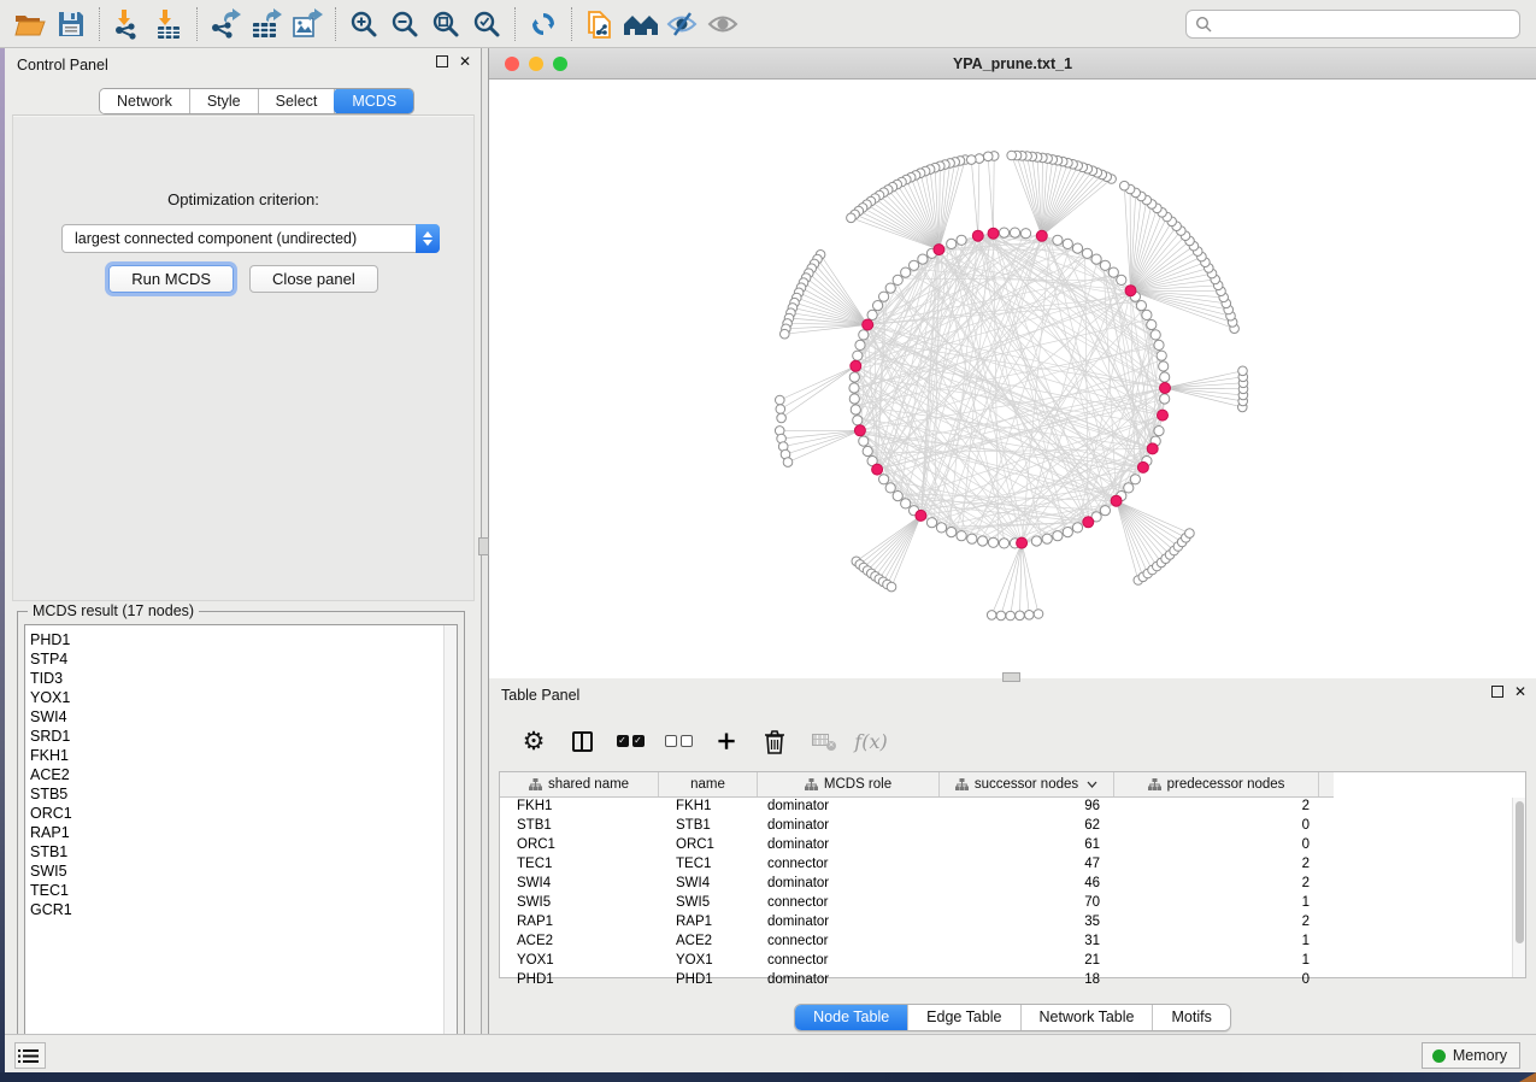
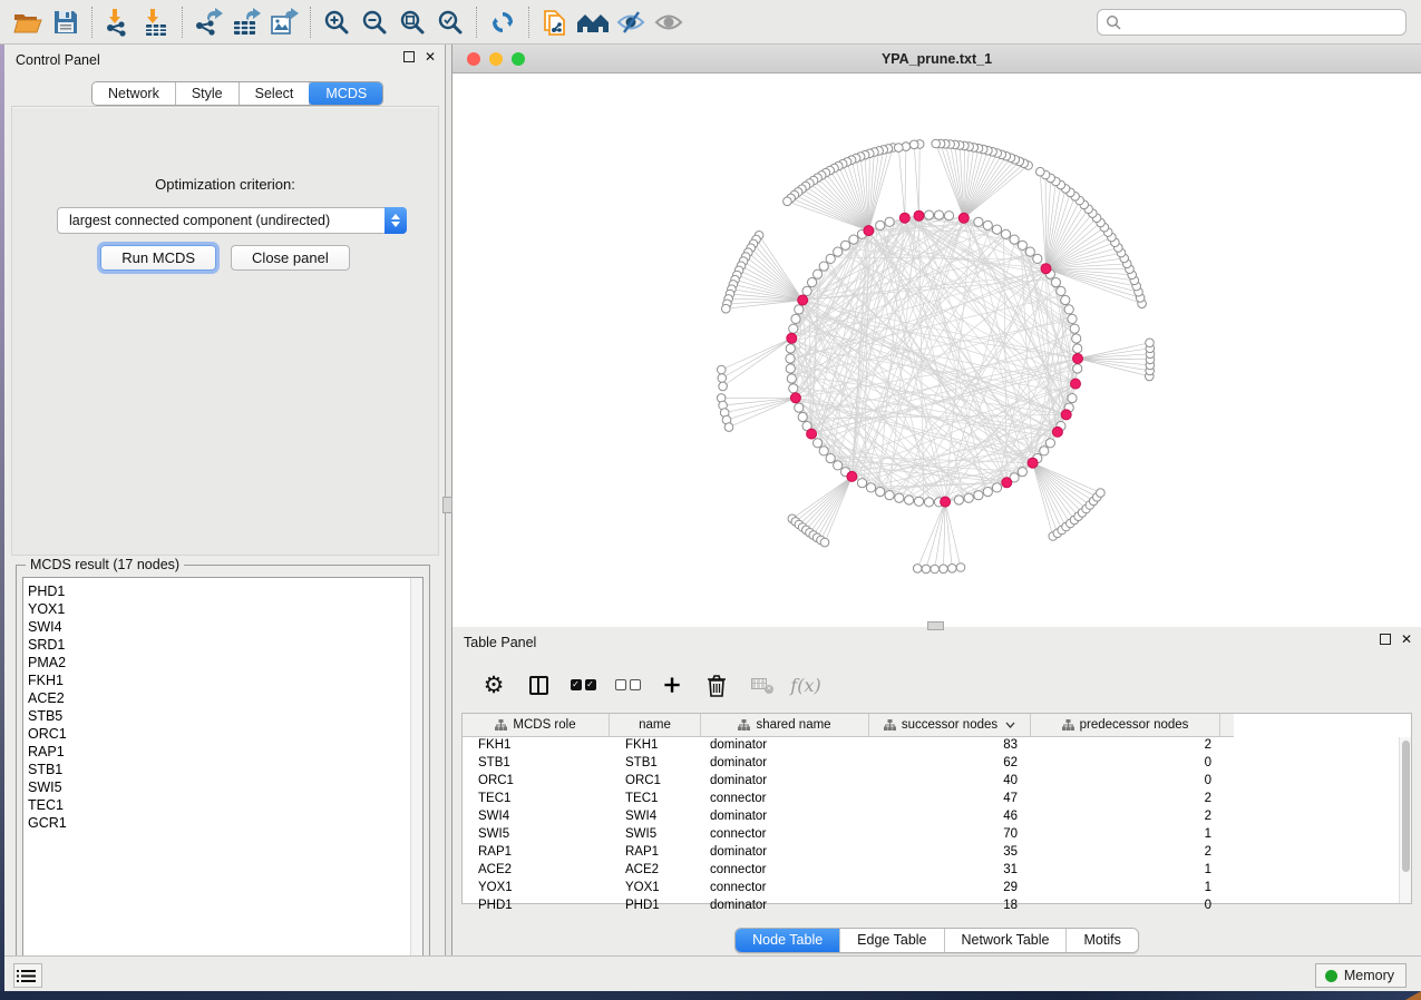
  Control Panel
  ✕
  Network
  Style
  Select
  MCDS
  Optimization criterion:
  largest connected component (undirected)
  Run MCDS
  Close panel
  MCDS result (17 nodes)
  PHD1
- STP4
- TID3
  YOX1
  SWI4
  SRD1
+ PMA2
  FKH1
  ACE2
  STB5
  ORC1
  RAP1
  STB1
  SWI5
  TEC1
  GCR1
  YPA_prune.txt_1
  Table Panel
  ✕
  ⚙
  ✓
  ✓
  ＋
  f(x)
- shared name
+ MCDS role
  name
- MCDS role
+ shared name
  successor nodes
  predecessor nodes
  FKH1
  FKH1
  dominator
- 96
+ 83
  2
  STB1
  STB1
  dominator
  62
  0
  ORC1
  ORC1
  dominator
- 61
+ 40
  0
  TEC1
  TEC1
  connector
  47
  2
  SWI4
  SWI4
  dominator
  46
  2
  SWI5
  SWI5
  connector
  70
  1
  RAP1
  RAP1
  dominator
  35
  2
  ACE2
  ACE2
  connector
  31
  1
  YOX1
  YOX1
  connector
- 21
+ 29
  1
  PHD1
  PHD1
  dominator
  18
  0
  Node Table
  Edge Table
  Network Table
  Motifs
  Memory
